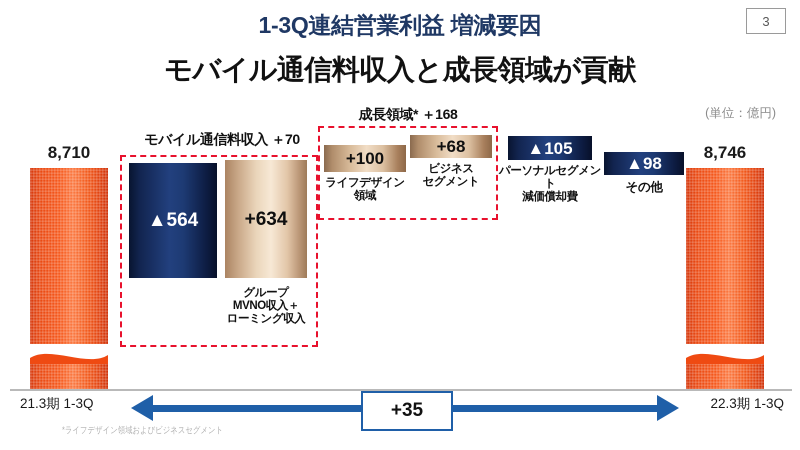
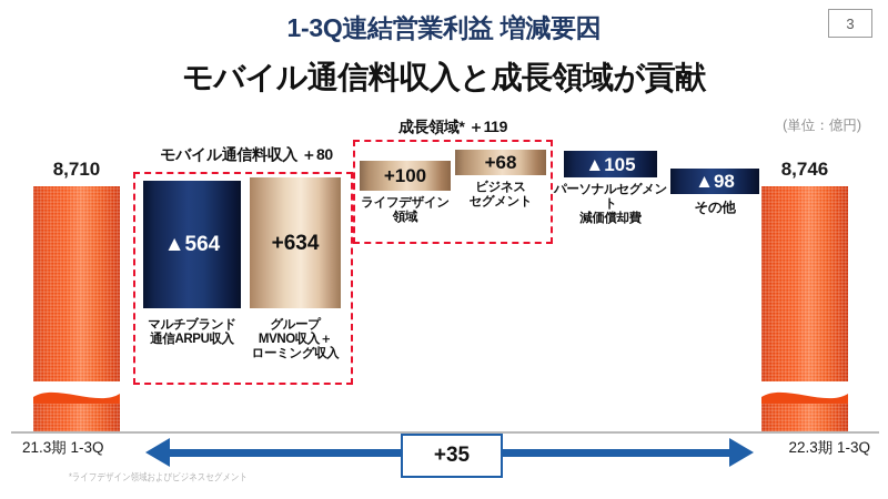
  1-3Q連結営業利益 増減要因
  モバイル通信料収入と成長領域が貢献
  3
  (単位：億円)
- モバイル通信料収入 ＋70
+ モバイル通信料収入 ＋80
- 成長領域* ＋168
+ 成長領域* ＋119
  8,710
  8,746
  ▲564
+ マルチブランド
+ 通信ARPU収入
  +634
  グループ
  MVNO収入＋
  ローミング収入
  +100
  ライフデザイン
  領域
  +68
  ビジネス
  セグメント
  ▲105
  パーソナルセグメント
  減価償却費
  ▲98
  その他
  21.3期 1-3Q
  22.3期 1-3Q
  +35
  *ライフデザイン領域およびビジネスセグメント
